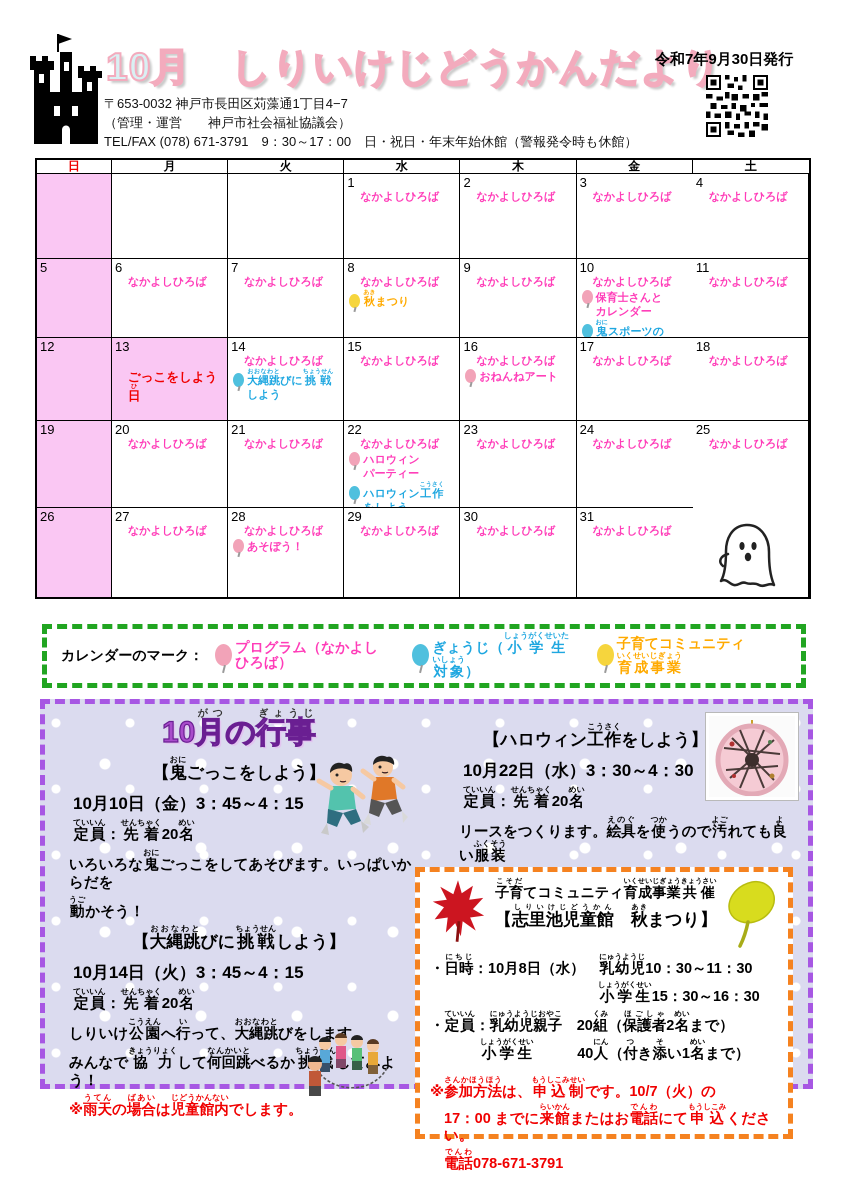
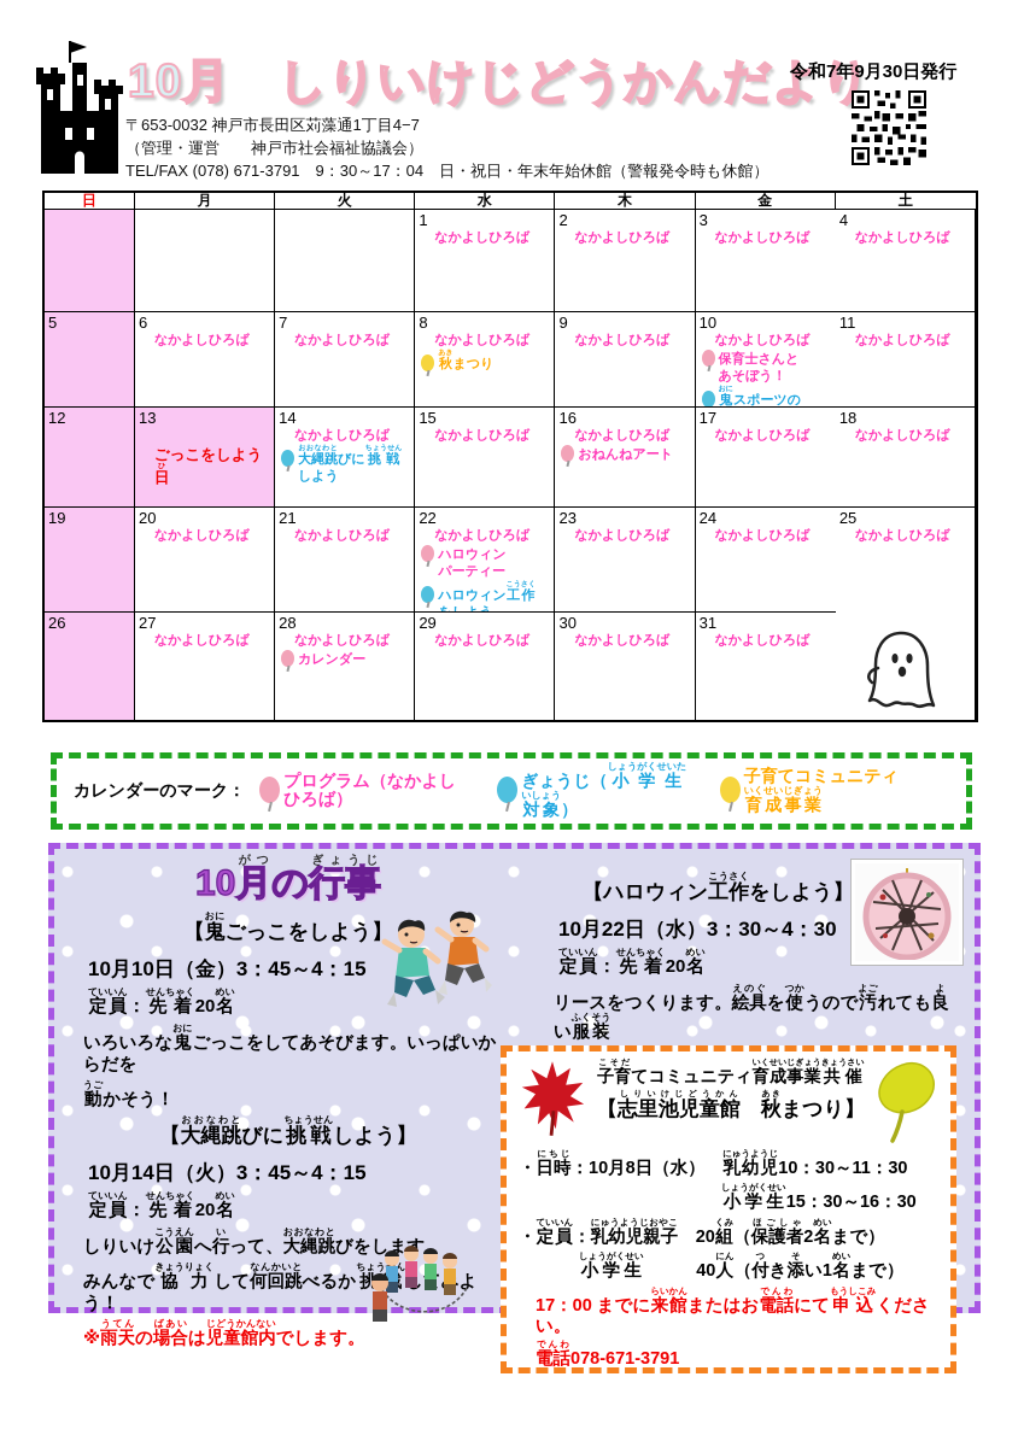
  10月 しりいけじどうかんだより
  令和7年9月30日発行
  〒653-0032 神戸市長田区苅藻通1丁目4−7
  （管理・運営 神戸市社会福祉協議会）
- TEL/FAX (078) 671-3791 9：30～17：00 日・祝日・年末年始休館（警報発令時も休館）
+ TEL/FAX (078) 671-3791 9：30～17：04 日・祝日・年末年始休館（警報発令時も休館）
  日
  月
  火
  水
  木
  金
  土
  1
  なかよしひろば
  2
  なかよしひろば
  3
  なかよしひろば
  4
  なかよしひろば
  5
  6
  なかよしひろば
  7
  なかよしひろば
  8
  なかよしひろば
  9
  なかよしひろば
  10
  なかよしひろば
  保育士さんと
- カレンダー
+ あそぼう！
  鬼スポーツの
  11
  なかよしひろば
  12
  13
  ごっこをしよう日
  14
  なかよしひろば
  しよう
  15
  なかよしひろば
  16
  なかよしひろば
  おねんねアート
  17
  なかよしひろば
  18
  なかよしひろば
  19
  20
  なかよしひろば
  21
  なかよしひろば
  22
  なかよしひろば
  ハロウィン
  パーティー
  23
  なかよしひろば
  24
  なかよしひろば
  25
  なかよしひろば
  26
  27
  なかよしひろば
  28
  なかよしひろば
- あそぼう！
+ カレンダー
  29
  なかよしひろば
  30
  なかよしひろば
  31
  なかよしひろば
  カレンダーのマーク：
  プログラム（なかよしひろば）
  ぎょうじ（小学生対象しょうがくせいたいしょう）
  子育てコミュニティ育成事業いくせいじぎょう
  10月がつの行事ぎょうじ
  【鬼おにごっこをしよう】
  10月10日（金）3：45～4：15
  定員ていいん：先着せんちゃく20名めい
  いろいろな鬼おにごっこをしてあそびます。いっぱいからだを
  動うごかそう！
  【大縄跳おおなわとびに挑戦ちょうせんしよう】
  10月14日（火）3：45～4：15
  定員ていいん：先着せんちゃく20名めい
  しりいけ公園こうえんへ行いって、大縄跳おおなわとびをします。
  みんなで協力きょうりょくして何回跳なんかいとべるか挑ちょうんよう！
  ※雨天うてんの場合ばあいは児童館内じどうかんないでします。
  【ハロウィン工作こうさくをしよう】
  10月22日（水）3：30～4：30
  定員ていいん：先着せんちゃく20名めい
  リースをつくります。絵具えのぐを使つかうので汚よごれても良よい服装ふくそう
  ・日時にちじ：10月8日（水） 乳幼児にゅうようじ10：30～11：30
  小学生しょうがくせい15：30～16：30
  ・定員ていいん：乳幼児親子にゅうようじおやこ 20組くみ（保護者ほごしゃ2名めいまで）
  小学生しょうがくせい 40人にん（付つき添そい1名めいまで）
- ※参加方法さんかほうほうは、申込制もうしこみせいです。10/7（火）の
  17：00 までに来館らいかんまたはお電話でんわにて申込もうしこみください。
  電話でんわ078-671-3791
